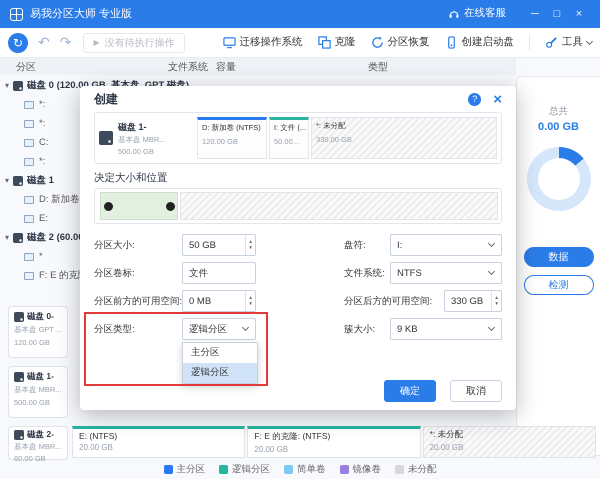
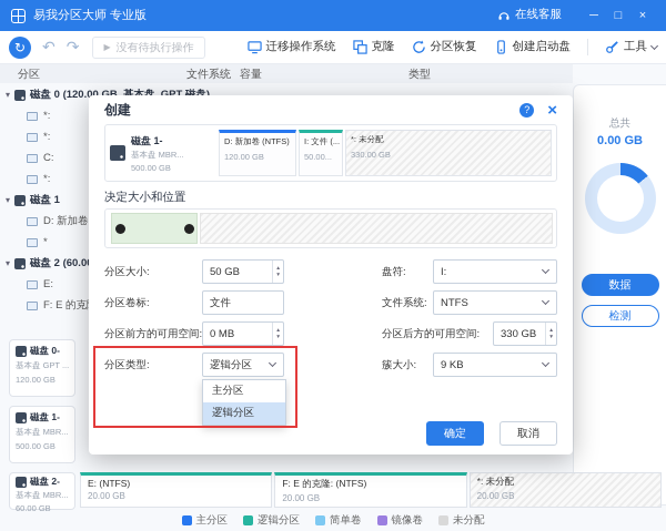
  易我分区大师 专业版
  在线客服
  ─
  □
  ×
  ↻
  ↶
  ↷
  ▶
  没有待执行操作
  迁移操作系统
  克隆
  分区恢复
  创建启动盘
  工具
  分区
  文件系统
  容量
  类型
  ▾
  *:
  *:
  C:
  *:
  ▾
  磁盘 1
  D: 新加卷
- E:
+ *
  ▾
  磁盘 2 (60.0
- *
+ E:
  F: E 的克
  磁盘 0-
  基本盘 GPT ...
  120.00 GB
  磁盘 1-
  基本盘 MBR...
  500.00 GB
  磁盘 2-
  基本盘 MBR...
  60.00 GB
  总共
  0.00 GB
  数据
  检测
  E: (NTFS)
  20.00 GB
  F: E 的克隆: (NTFS)
  20.00 GB
  *: 未分配
  20.00 GB
  主分区
  逻辑分区
  简单卷
  镜像卷
  未分配
  创建
  ?
  ×
  磁盘 1-
  基本盘 MBR...
  500.00 GB
  D: 新加卷 (NTFS)
  120.00 GB
  I: 文件 (...
  50.00...
  *: 未分配
  330.00 GB
  决定大小和位置
  分区大小:
  50 GB
  盘符:
  I:
  分区卷标:
  文件
  文件系统:
  NTFS
  分区前方的可用空间:
  0 MB
  分区后方的可用空间:
  330 GB
  分区类型:
  逻辑分区
  簇大小:
  9 KB
  主分区
  逻辑分区
  确定
  取消
